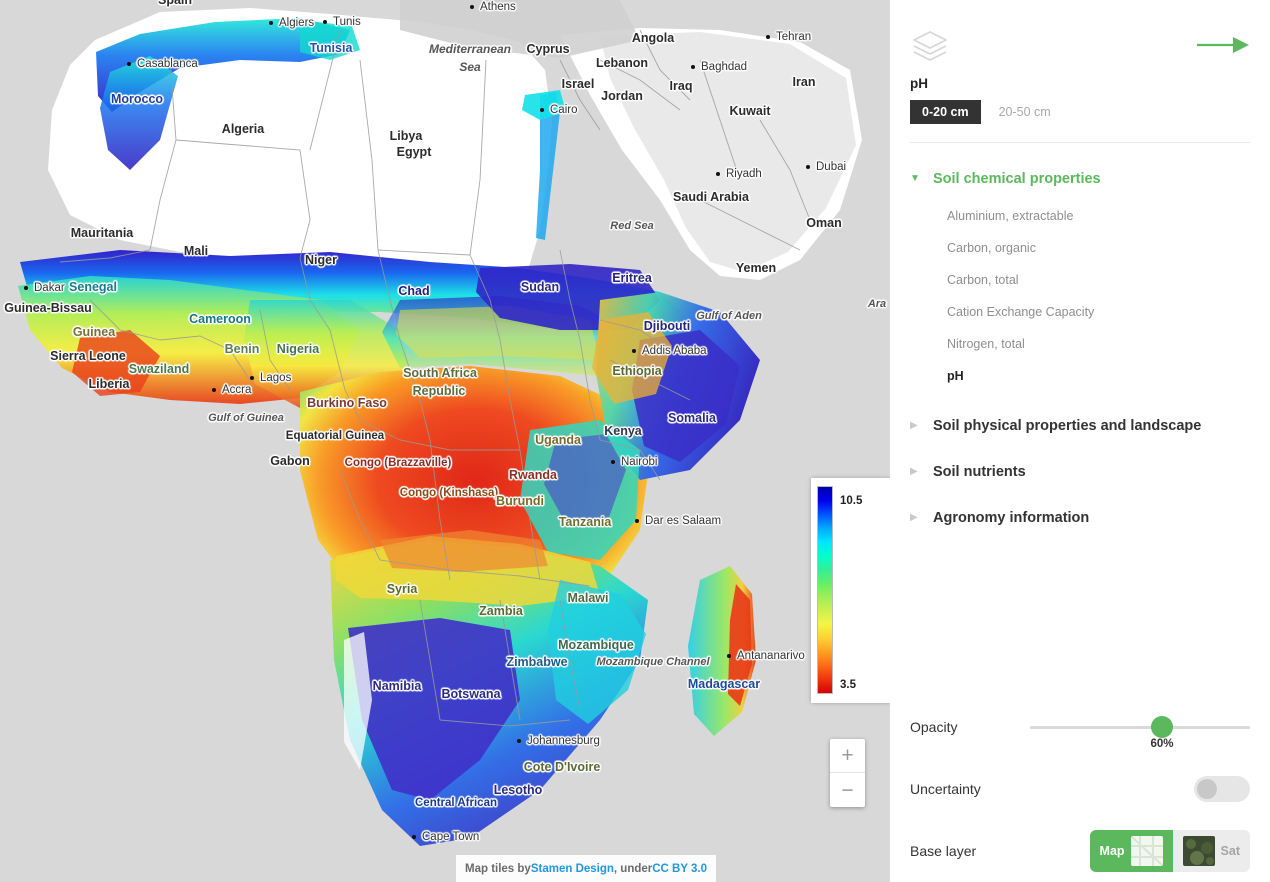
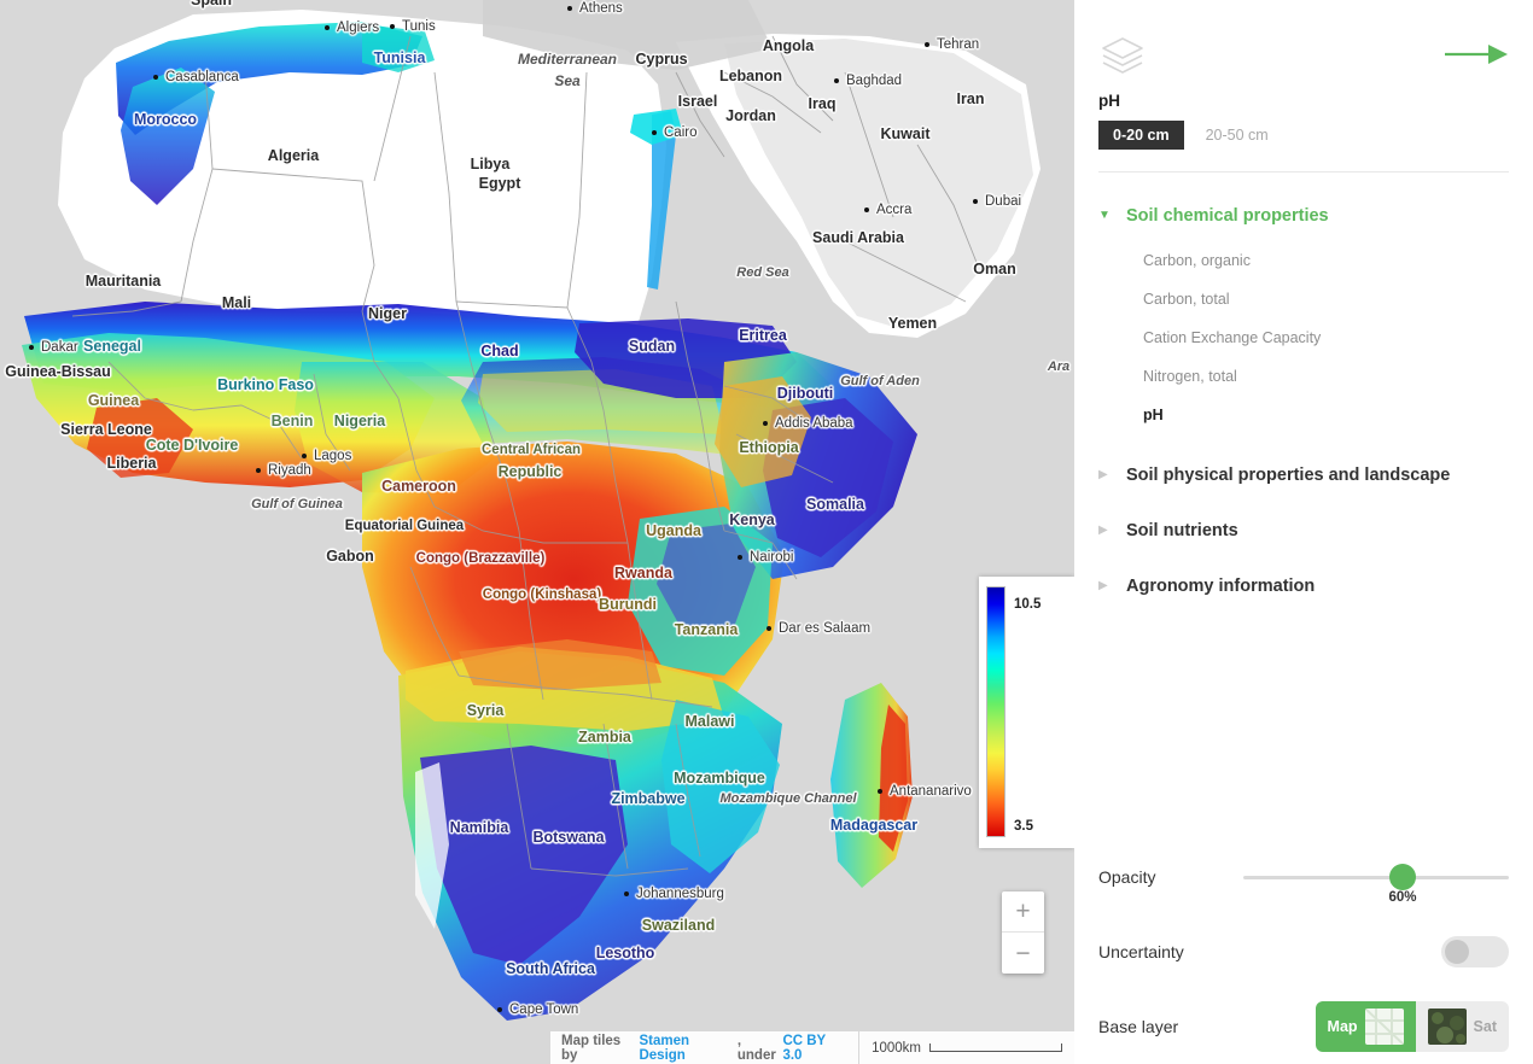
  Mediterranean
  Sea
  Red Sea
  Gulf of Aden
  Gulf of Guinea
  Mozambique Channel
  Ara
  Morocco
  Algeria
  Libya
  Tunisia
  Egypt
  Mauritania
  Mali
  Niger
  Chad
  Sudan
  Eritrea
  Senegal
  Guinea-Bissau
  Guinea
  Sierra Leone
  Liberia
- Swaziland
+ Cote D'Ivoire
- Cameroon
+ Burkino Faso
  Benin
  Nigeria
- Burkino Faso
+ Cameroon
- South Africa
+ Central African
  Republic
  Equatorial Guinea
  Gabon
  Congo (Brazzaville)
  Congo (Kinshasa)
  Uganda
  Kenya
  Rwanda
  Burundi
  Tanzania
  Ethiopia
  Djibouti
  Somalia
  Syria
  Zambia
  Malawi
  Mozambique
  Zimbabwe
  Namibia
  Botswana
  Madagascar
- Cote D'Ivoire
+ Swaziland
  Lesotho
- Central African
+ South Africa
  Cyprus
  Angola
  Lebanon
  Israel
  Jordan
  Iraq
  Iran
  Kuwait
  Saudi Arabia
  Oman
  Yemen
  Spain
  Algiers
  Tunis
  Casablanca
  Athens
  Cairo
  Baghdad
  Tehran
- Riyadh
+ Accra
  Dubai
  Dakar
  Lagos
- Accra
+ Riyadh
  Addis Ababa
  Nairobi
  Dar es Salaam
  Johannesburg
  Cape Town
  Antananarivo
  10.5
  3.5
  +
  −
  Map tiles by
  Stamen Design
  , under
  CC BY 3.0
+ 1000km
  pH
  0-20 cm
  20-50 cm
  ▼
  Soil chemical properties
- Aluminium, extractable
  Carbon, organic
  Carbon, total
  Cation Exchange Capacity
  Nitrogen, total
  pH
  ▶
  Soil physical properties and landscape
  ▶
  Soil nutrients
  ▶
  Agronomy information
  Opacity
  60%
  Uncertainty
  Base layer
  Map
  Sat
